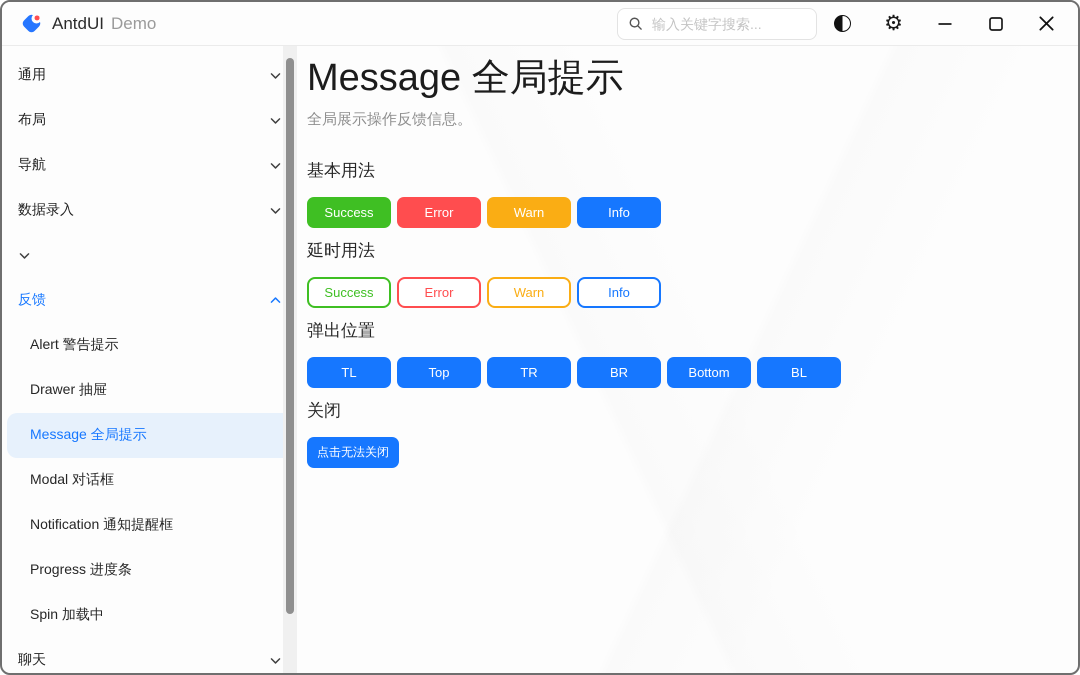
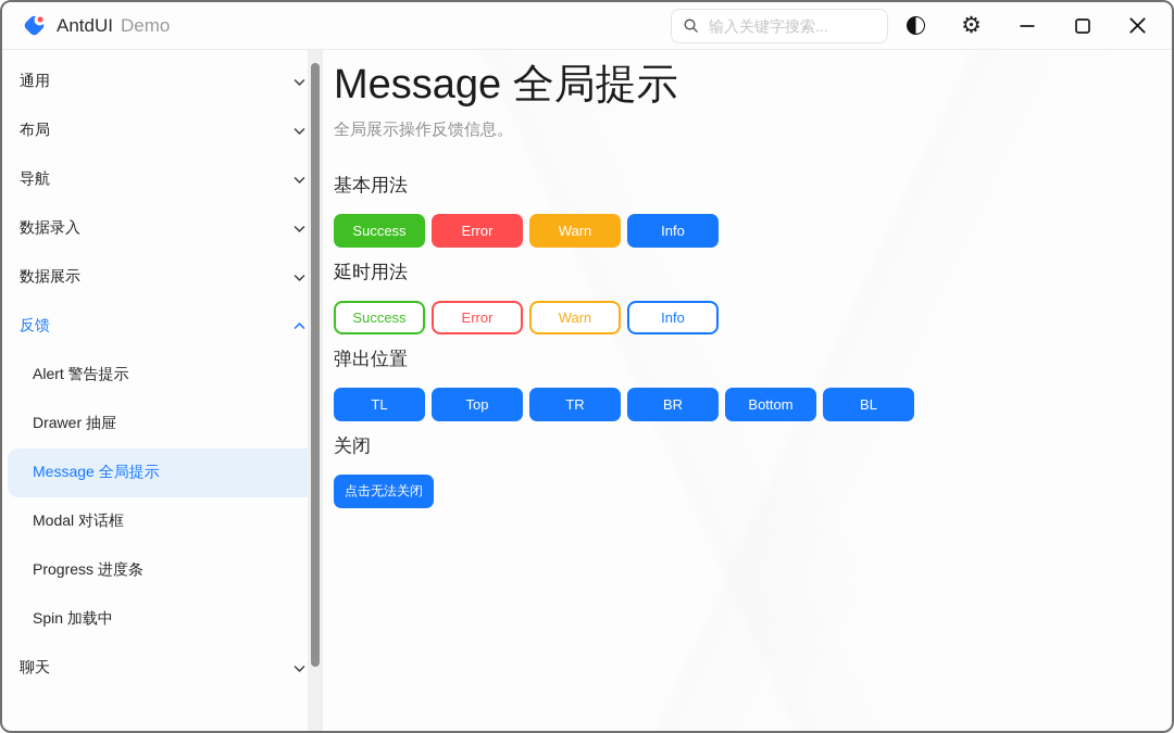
  AntdUI
  Demo
  输入关键字搜索...
  ⚙
  通用
  布局
  导航
  数据录入
+ 数据展示
  反馈
  Alert 警告提示
  Drawer 抽屉
  Message 全局提示
  Modal 对话框
- Notification 通知提醒框
  Progress 进度条
  Spin 加载中
  聊天
  Message 全局提示
  全局展示操作反馈信息。
  基本用法
  Success
  Error
  Warn
  Info
  延时用法
  Success
  Error
  Warn
  Info
  弹出位置
  TL
  Top
  TR
  BR
  Bottom
  BL
  关闭
  点击无法关闭
